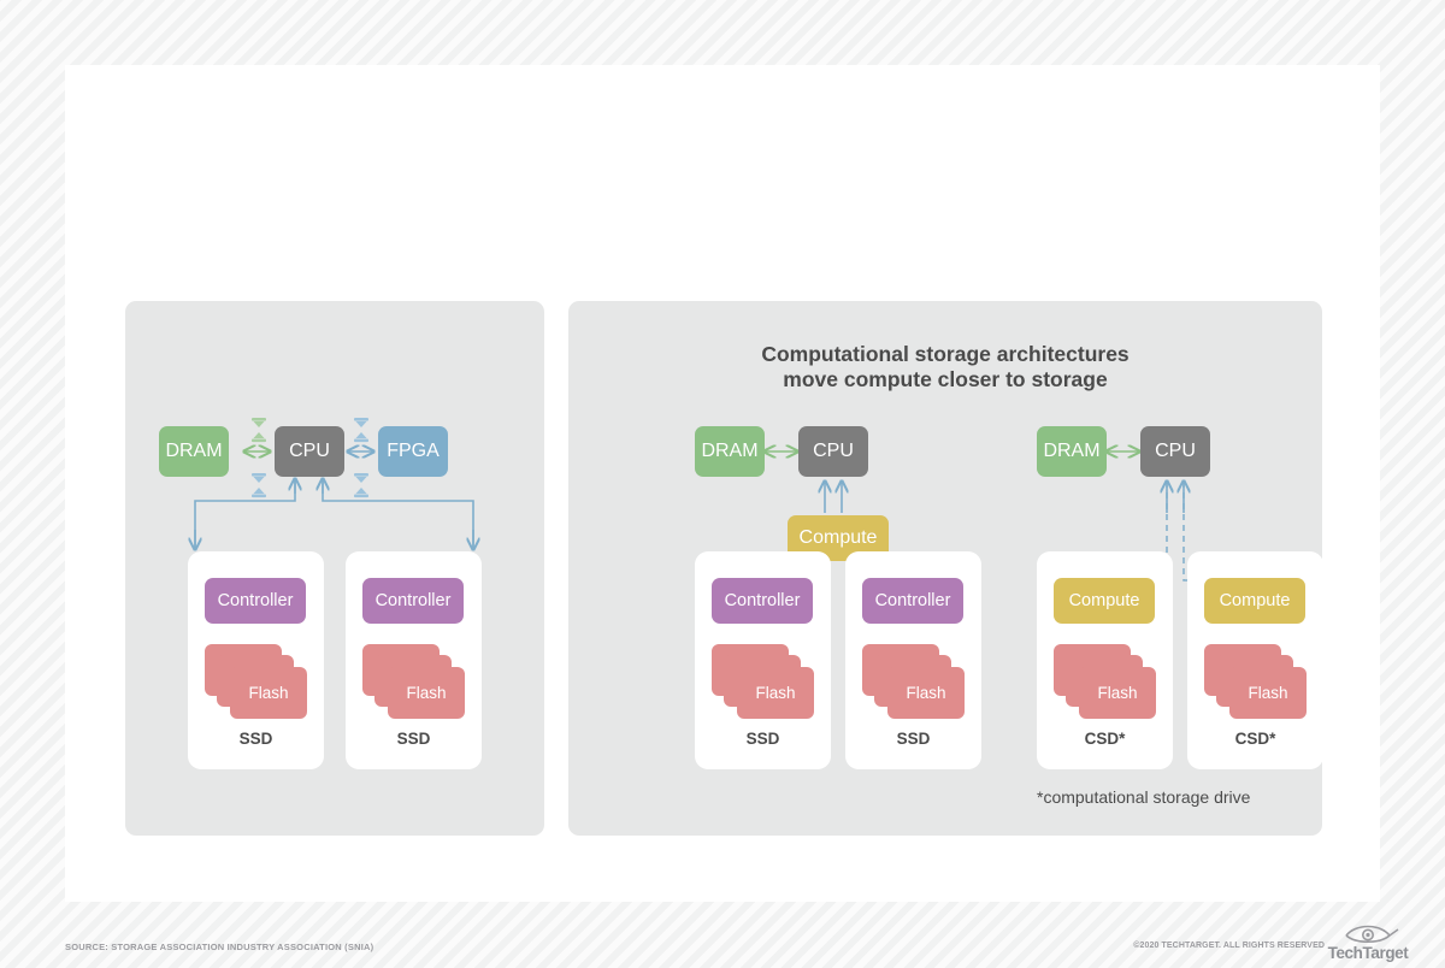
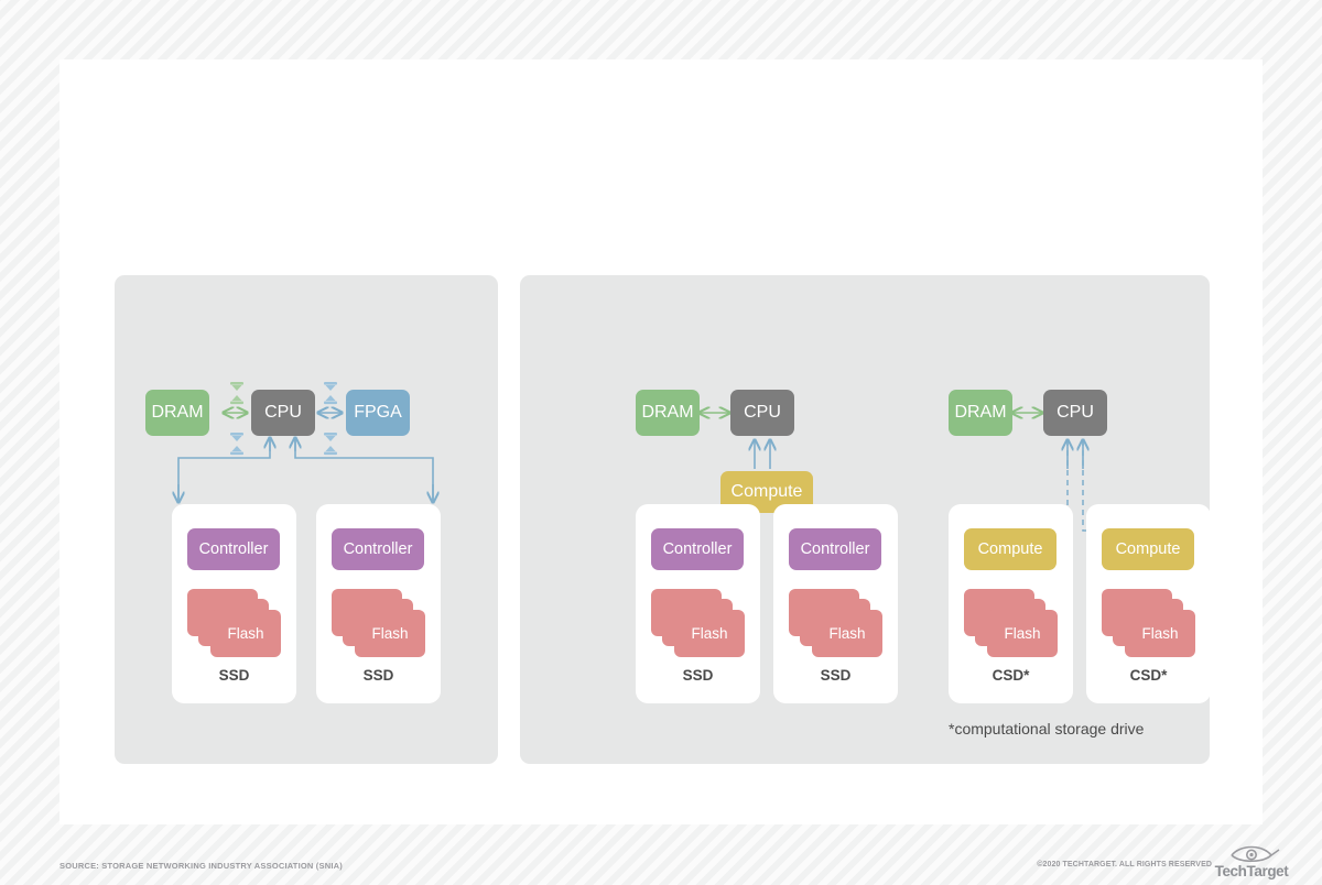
  DRAM
  CPU
  FPGA
  Controller
  Flash
  SSD
  Controller
  Flash
  SSD
- Computational storage architectures
- move compute closer to storage
  DRAM
  CPU
  Compute
  Controller
  Flash
  SSD
  Controller
  Flash
  SSD
  DRAM
  CPU
  Compute
  Flash
  CSD*
  Compute
  Flash
  CSD*
  *computational storage drive
- SOURCE: STORAGE ASSOCIATION INDUSTRY ASSOCIATION (SNIA)
+ SOURCE: STORAGE NETWORKING INDUSTRY ASSOCIATION (SNIA)
  TechTarget
